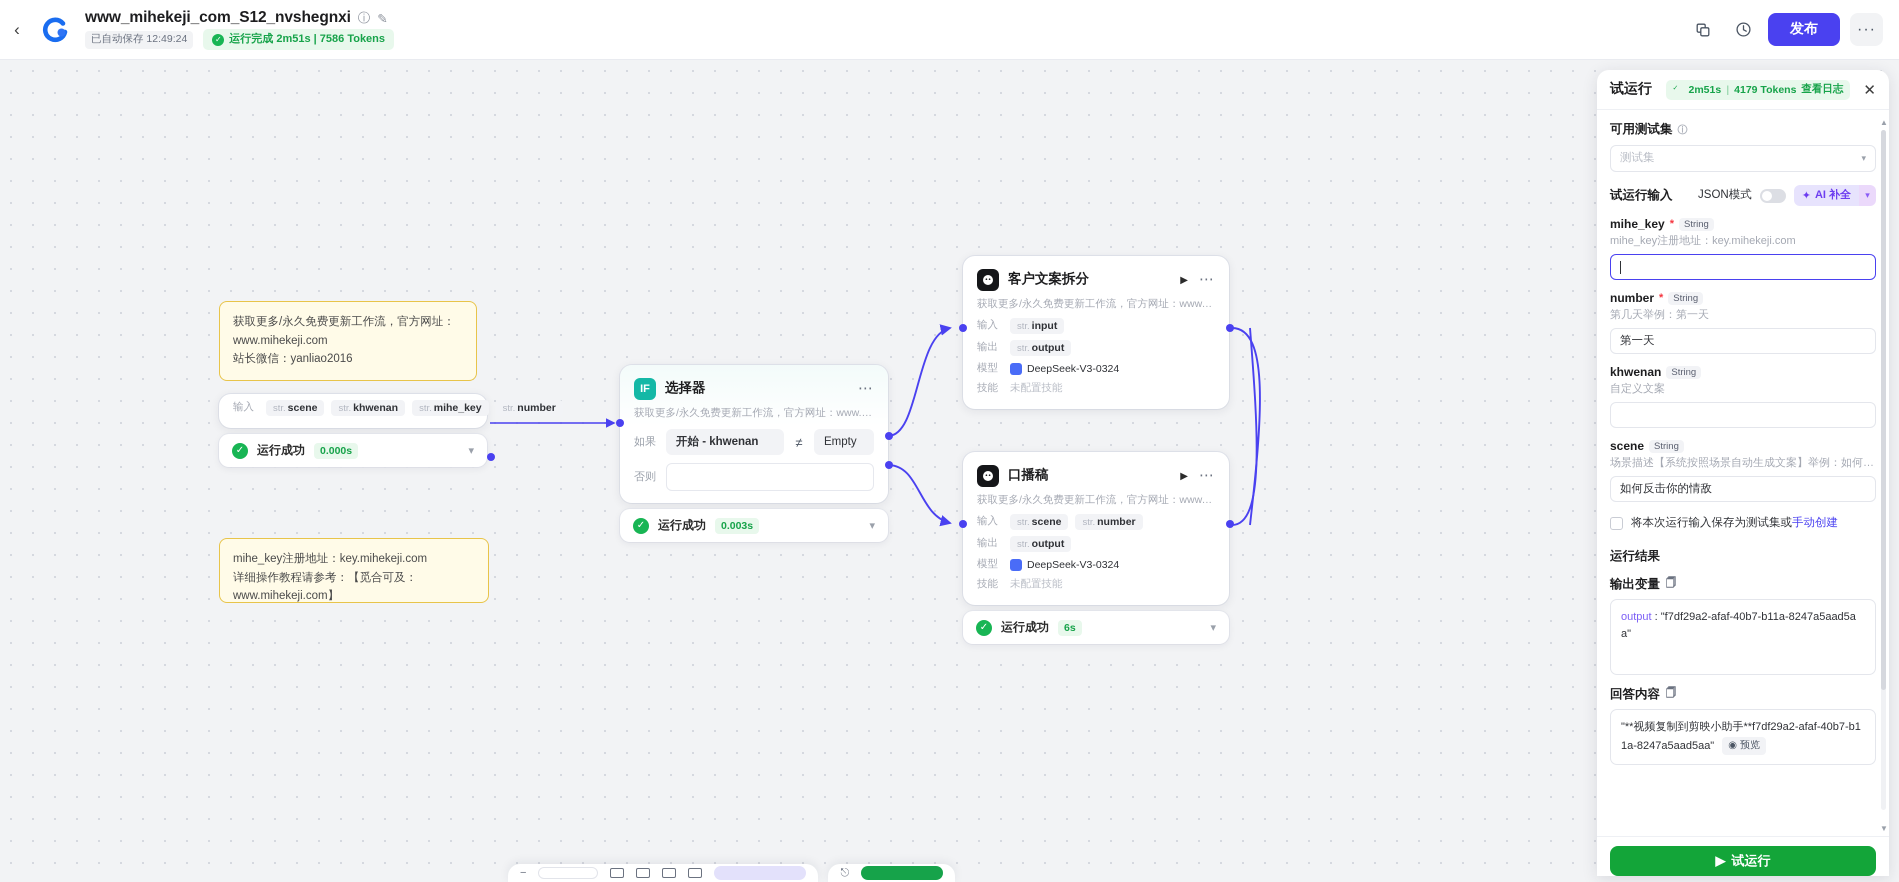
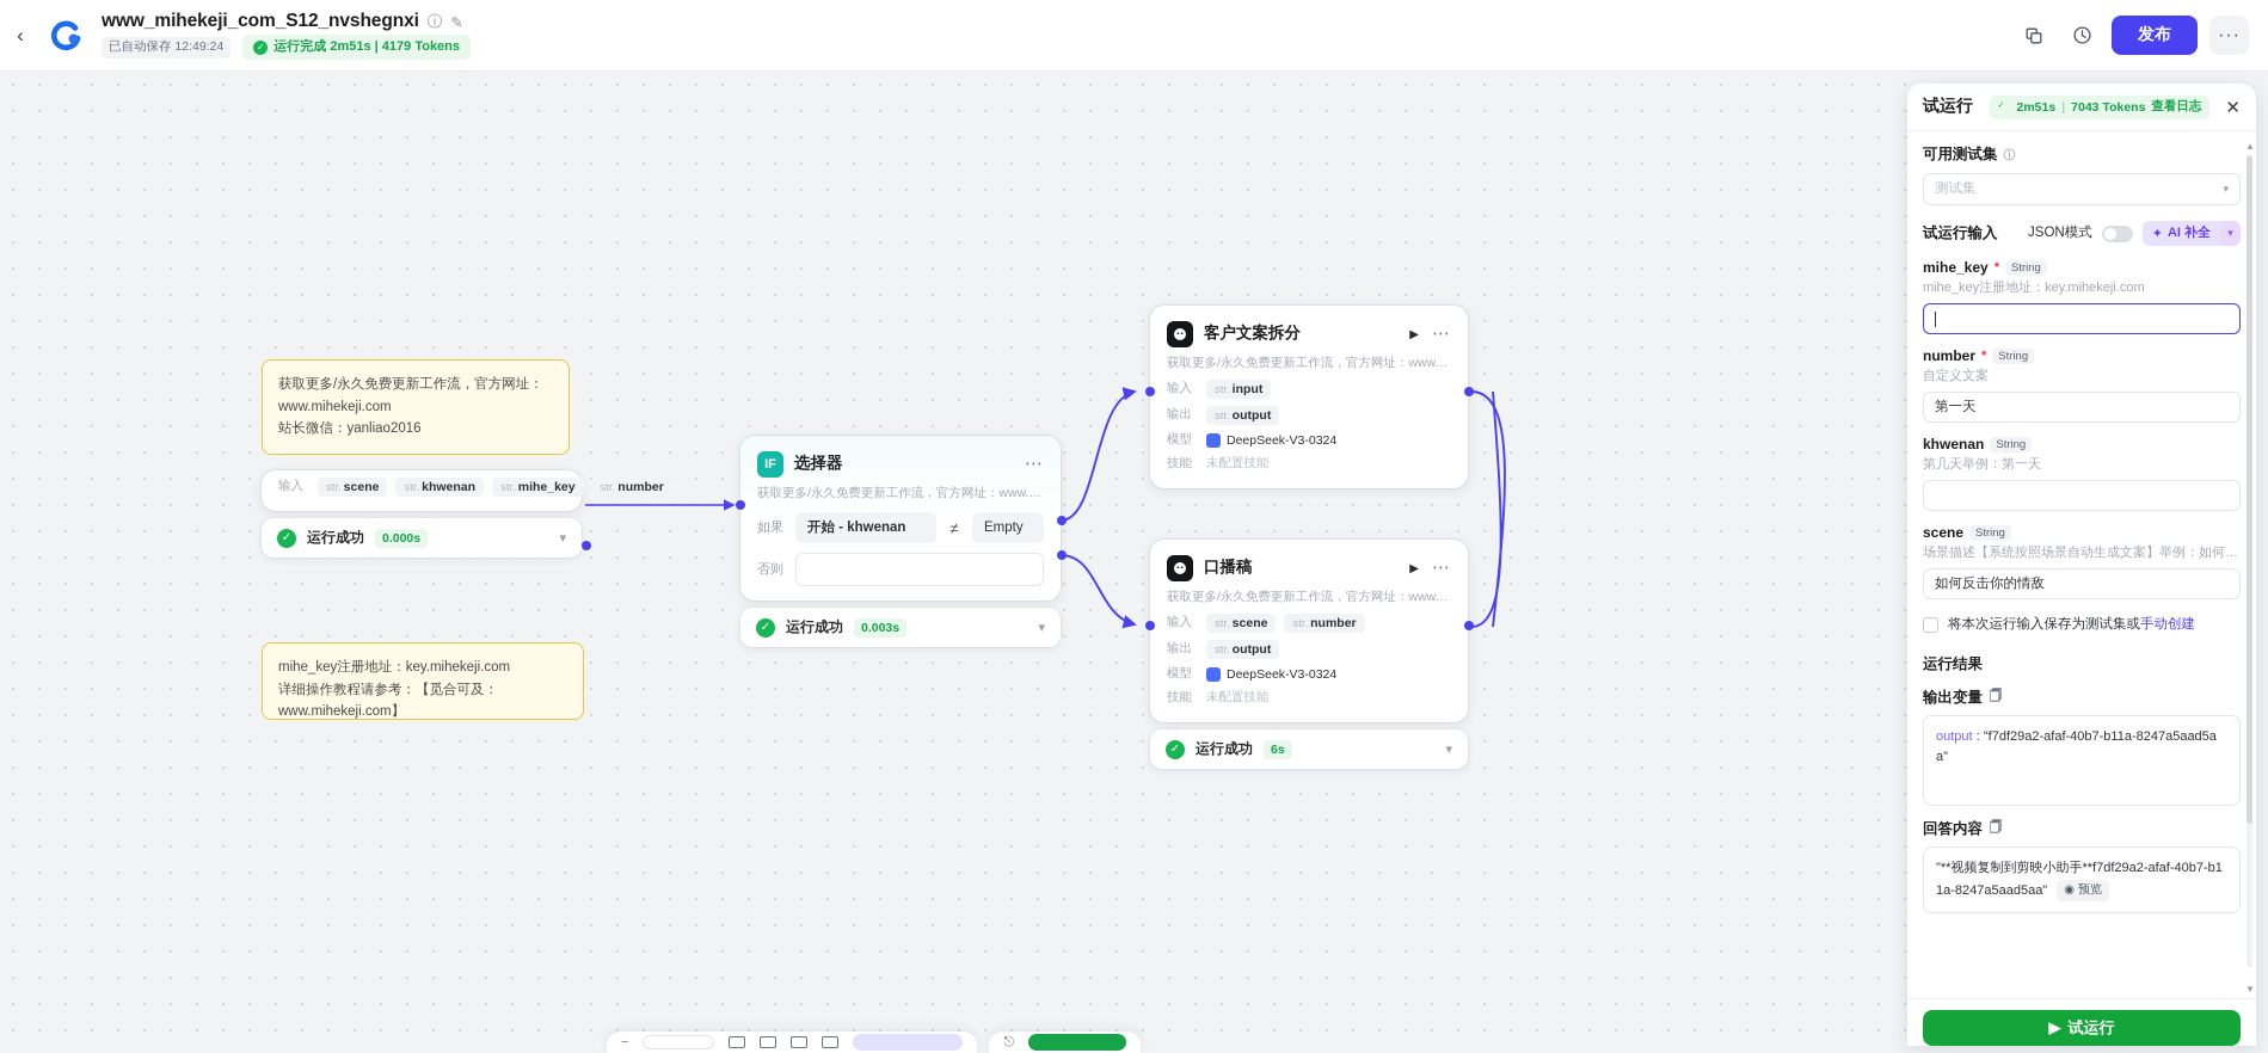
  ‹
  www_mihekeji_com_S12_nvshegnxi
  ⓘ
  ✎
  已自动保存 12:49:24
  ✓
- 运行完成 2m51s | 7586 Tokens
+ 运行完成 2m51s | 4179 Tokens
  发布
  ···
  获取更多/永久免费更新工作流，官方网址：
  www.mihekeji.com
  站长微信：yanliao2016
  输入
  str. scene
  str. khwenan
  str. mihe_key
  str. number
  ✓
  运行成功
  0.000s
  ▾
  mihe_key注册地址：key.mihekeji.com
  详细操作教程请参考：【觅合可及：www.mihekeji.com】
  IF
  选择器
  ⋯
  获取更多/永久免费更新工作流，官方网址：www.mihek
  如果
  开始 - khwenan
  ≠
  Empty
  否则
  ✓
  运行成功
  0.003s
  ▾
  客户文案拆分
  ▶
  ⋯
  获取更多/永久免费更新工作流，官方网址：www.mihe
  输入
  str. input
  输出
  str. output
  模型
  DeepSeek-V3-0324
  技能
  未配置技能
  口播稿
  ▶
  ⋯
  获取更多/永久免费更新工作流，官方网址：www.mihe
  输入
  str. scene
  str. number
  输出
  str. output
  模型
  DeepSeek-V3-0324
  技能
  未配置技能
  ✓
  运行成功
  6s
  ▾
  −
  ⎋
  试运行
  2m51s
  |
- 4179 Tokens
+ 7043 Tokens
  查看日志
  ✕
  ▲
  ▼
  可用测试集
  ⓘ
  测试集
  ▾
  试运行输入
  JSON模式
  ✦
  AI 补全
  ▾
  mihe_key
  *
  String
  mihe_key注册地址：key.mihekeji.com
  number
  *
  String
- 第几天举例：第一天
+ 自定义文案
  第一天
  khwenan
  String
- 自定义文案
+ 第几天举例：第一天
  scene
  String
  场景描述【系统按照场景自动生成文案】举例：如何反
  如何反击你的情敌
  将本次运行输入保存为测试集或手动创建
  运行结果
  输出变量
  🗍
  output : "f7df29a2-afaf-40b7-b11a-8247a5aad5aa"
  回答内容
  🗍
  "**视频复制到剪映小助手**f7df29a2-afaf-40b7-b11a-8247a5aad5aa"
  ◉
  预览
  ▶
  试运行
